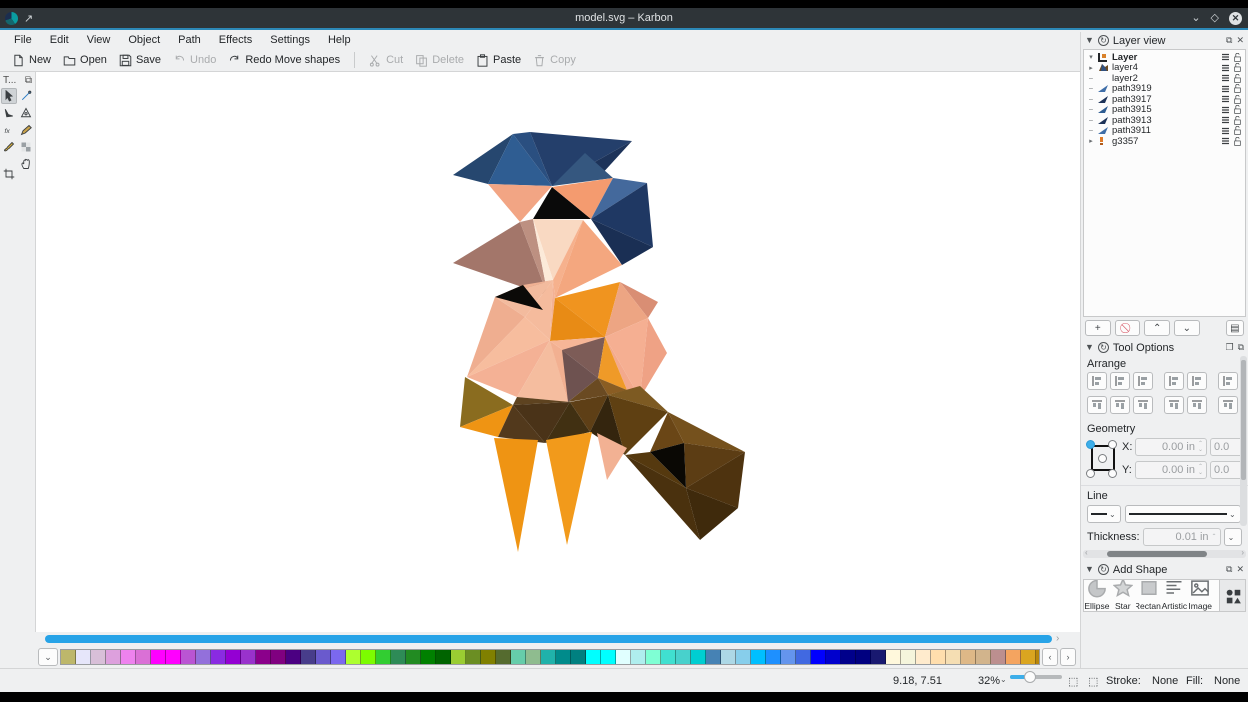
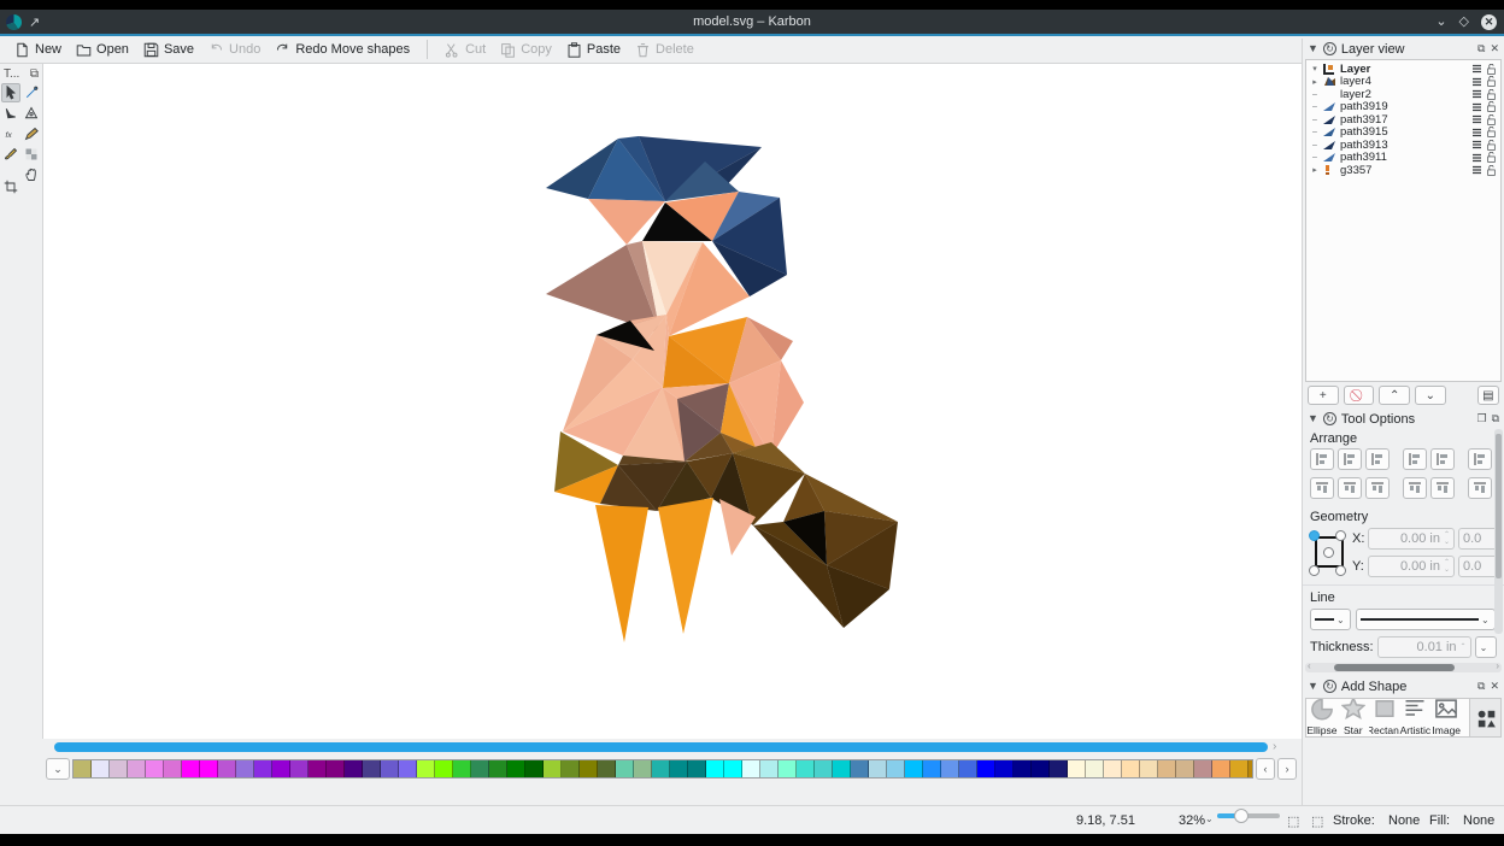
  ↗
  model.svg – Karbon
  ⌄
  ◇
  ✕
- File
- Edit
- View
- Object
- Path
- Effects
- Settings
- Help
  New
  Open
  Save
  Undo
  Redo Move shapes
  Cut
- Delete
+ Copy
  Paste
- Copy
+ Delete
  T...
  ⧉
  ›
  ⌄
  ‹
  ›
  ▼
  ↻
  Layer view
  ⧉
  ✕
  Layer
  layer4
  layer2
  path3919
  path3917
  path3915
  path3913
  path3911
  g3357
  +
  ⌃
  ⌄
  ▤
  ▼
  ↻
  Tool Options
  ❐
  ⧉
  Arrange
  Geometry
  X:
  0.00 in
  0.0
  Y:
  0.00 in
  0.0
  Line
  ⌄
  ⌄
  Thickness:
  0.01 in
  ⌄
  ‹
  ›
  ▼
  ↻
  Add Shape
  ⧉
  ✕
  Ellipse
  Star
  Rectan
  Artistic
  Image
  9.18, 7.51
  32%
  ⌄
  ⬚
  ⬚
  Stroke:
  None
  Fill:
  None
